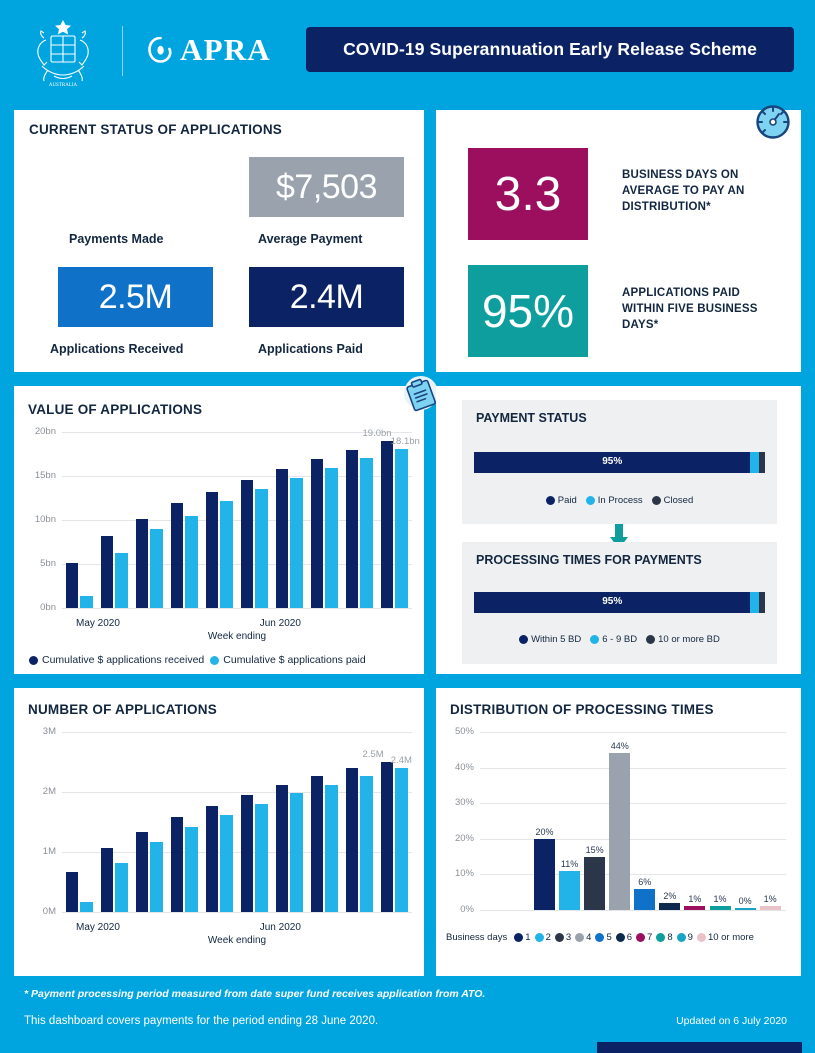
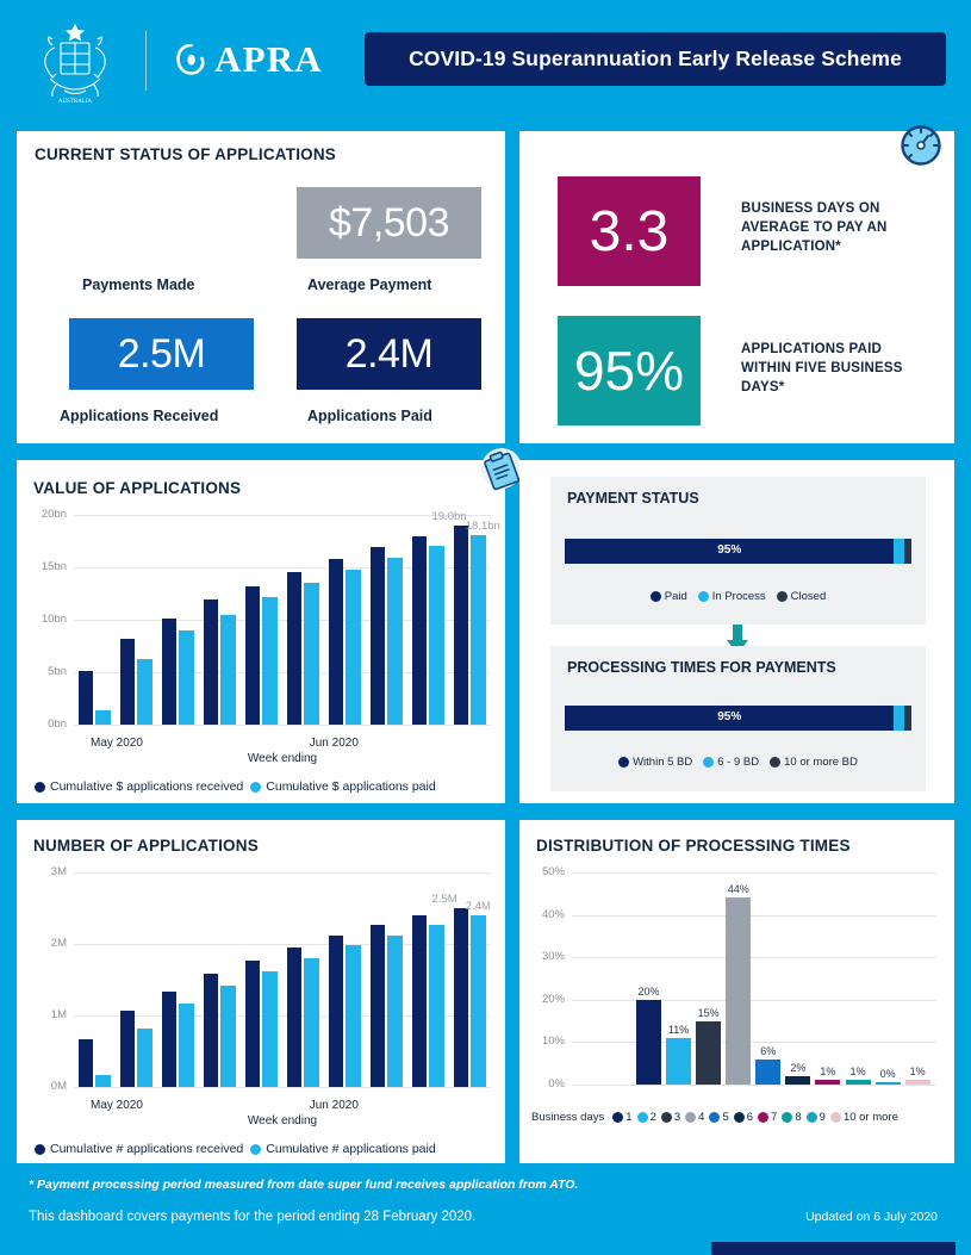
  APRA
  COVID-19 Superannuation Early Release Scheme
  CURRENT STATUS OF APPLICATIONS
  Payments Made
  $7,503
  Average Payment
  2.5M
  Applications Received
  2.4M
  Applications Paid
  3.3
- BUSINESS DAYS ON AVERAGE TO PAY AN DISTRIBUTION*
+ BUSINESS DAYS ON AVERAGE TO PAY AN APPLICATION*
  95%
  APPLICATIONS PAID WITHIN FIVE BUSINESS DAYS*
  VALUE OF APPLICATIONS
  0bn
  5bn
  10bn
  15bn
  20bn
  19.0bn
  18.1bn
  May 2020
  Jun 2020
  Week ending
  Cumulative $ applications received
  Cumulative $ applications paid
  PAYMENT STATUS
  95%
  Paid
  In Process
  Closed
  PROCESSING TIMES FOR PAYMENTS
  95%
  Within 5 BD
  6 - 9 BD
  10 or more BD
  NUMBER OF APPLICATIONS
  0M
  1M
  2M
  3M
  2.5M
  2.4M
  May 2020
  Jun 2020
  Week ending
+ Cumulative # applications received
+ Cumulative # applications paid
  DISTRIBUTION OF PROCESSING TIMES
  0%
  10%
  20%
  30%
  40%
  50%
  20%
  11%
  15%
  44%
  6%
  2%
  1%
  1%
  0%
  1%
  Business days
  1
  2
  3
  4
  5
  6
  7
  8
  9
  10 or more
  * Payment processing period measured from date super fund receives application from ATO.
- This dashboard covers payments for the period ending 28 June 2020.
+ This dashboard covers payments for the period ending 28 February 2020.
  Updated on 6 July 2020
